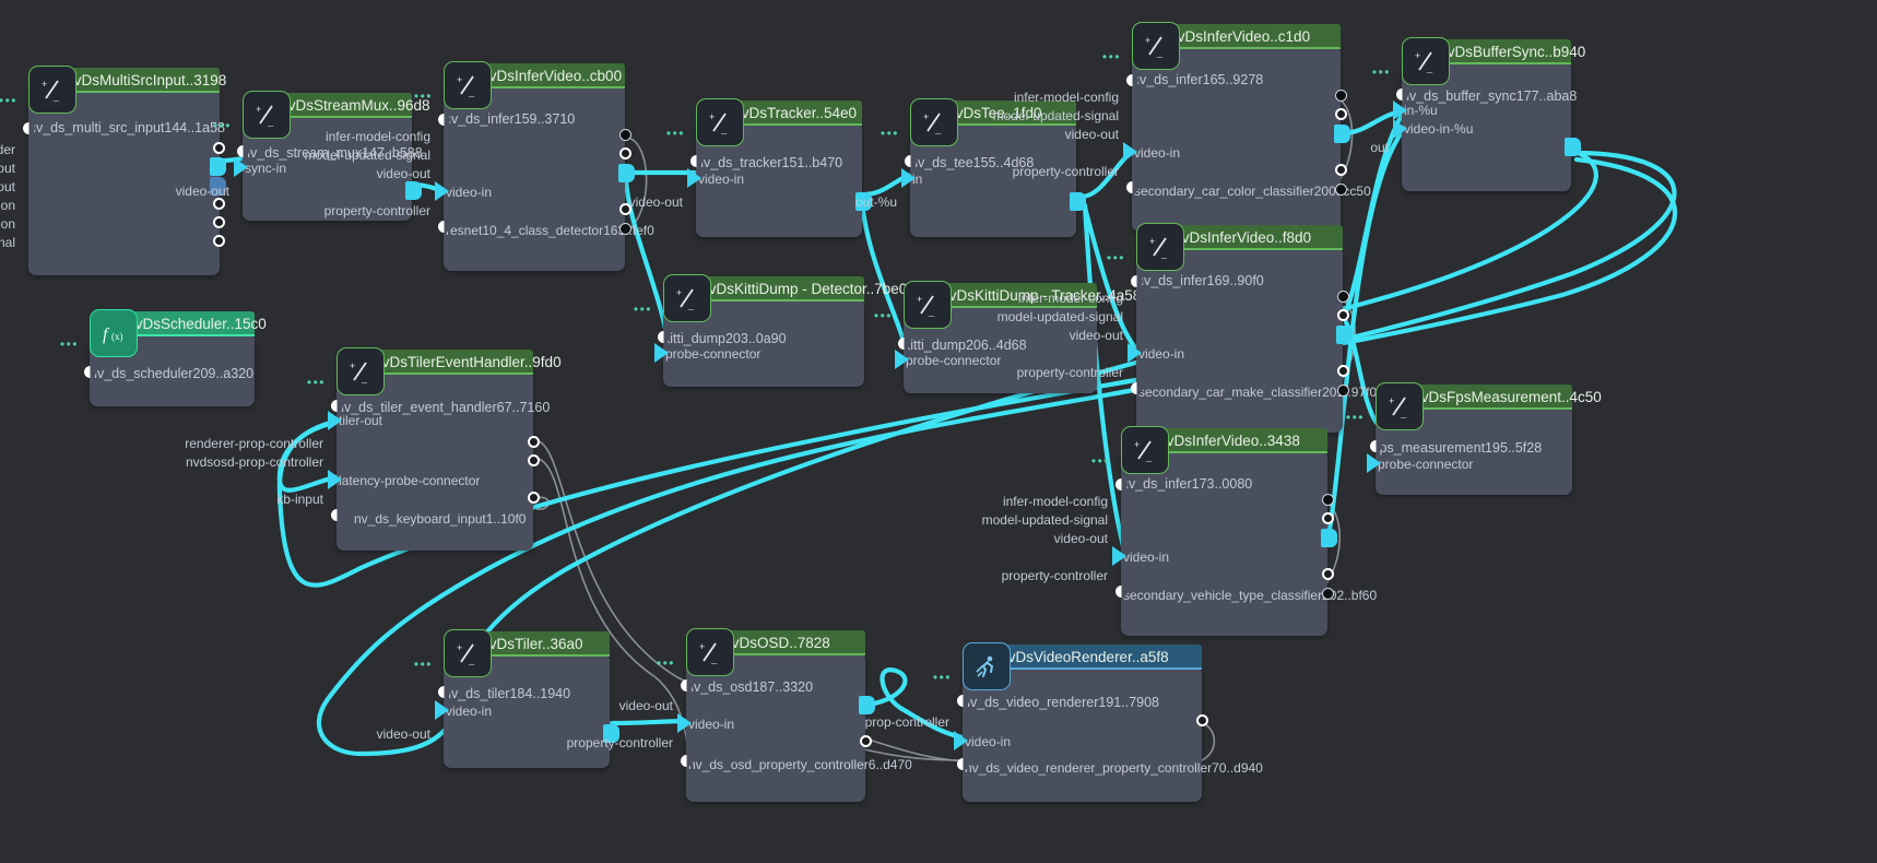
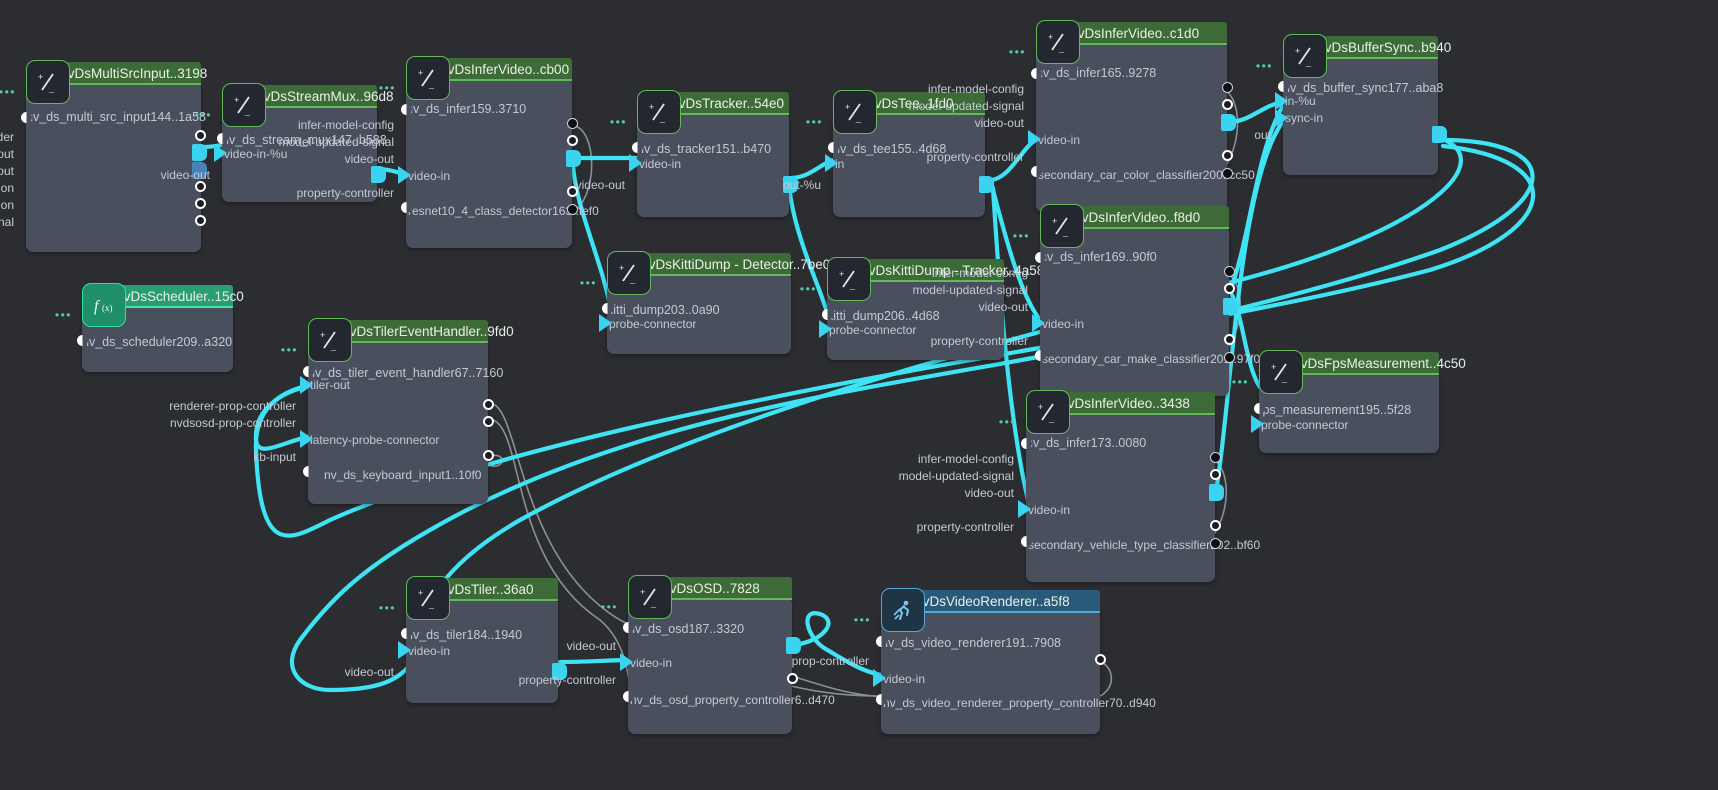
  vDsMultiSrcInput..3198
  +
  _
  •••
  v_ds_multi_src_input144..1a
  vDsStreamMux..96d8
  +
  _
  •••
- sync-in
+ video-in-%u
  video-out
  vDsInferVideo..cb00
  +
  _
  •••
  v_ds_infer159..3710
  infer-model-config
  model-updated-signal
  video-out
  video-in
  property-controller
  esnet10_4_class_detector16fef0
  vDsTracker..54e0
  +
  _
  •••
  v_ds_tracker151..b470
  video-in
  video-out
  vDsTee..1fd0
  +
  _
  •••
  v_ds_tee155..4d68
  in
  out-%u
  vDsKittiDump - Detector..7be
  +
  _
  •••
  itti_dump203..0a90
  probe-connector
  vDsKittiDump - Tracker..5
  +
  _
  •••
  itti_dump206..4d68
  probe-connector
  vDsInferVideo..c1d0
  +
  _
  •••
  v_ds_infer165..9278
  infer-model-config
  model-updated-signal
  video-out
  video-in
  property-controller
  secondary_car_color_classifier200c50
  vDsBufferSync..b940
  +
  _
  •••
  v_ds_buffer_sync177..aba8
  in-%u
- video-in-%u
+ sync-in
  out
  vDsInferVideo..f8d0
  +
  _
  •••
  v_ds_infer169..90f0
  infer-model-config
  model-updated-signal
  video-out
  video-in
  property-controller
  secondary_car_make_classifier20.97f0
  vDsInferVideo..3438
  +
  _
  •••
  v_ds_infer173..0080
  infer-model-config
  model-updated-signal
  video-out
  video-in
  property-controller
  secondary_vehicle_type_classifier2..bf60
  vDsFpsMeasurement..4c50
  +
  _
  •••
  ps_measurement195..5f28
  probe-connector
  vDsScheduler..15c0
  f
  (x)
  •••
  v_ds_scheduler209..a320
  vDsTilerEventHandler..9fd0
  +
  _
  •••
  v_ds_tiler_event_handler67..7160
  tiler-out
  renderer-prop-controller
  nvdsosd-prop-controller
  latency-probe-connector
  kb-input
  nv_ds_keyboard_input1..10f0
  vDsTiler..36a0
  +
  _
  •••
  v_ds_tiler184..1940
  video-in
  video-out
  vDsOSD..7828
  +
  _
  •••
  v_ds_osd187..3320
  video-out
  video-in
  property-controller
  nv_ds_osd_property_controller6..d470
  vDsVideoRenderer..a5f8
  •••
  v_ds_video_renderer191..7908
  prop-controller
  video-in
  nv_ds_video_renderer_property_controller70..d940
